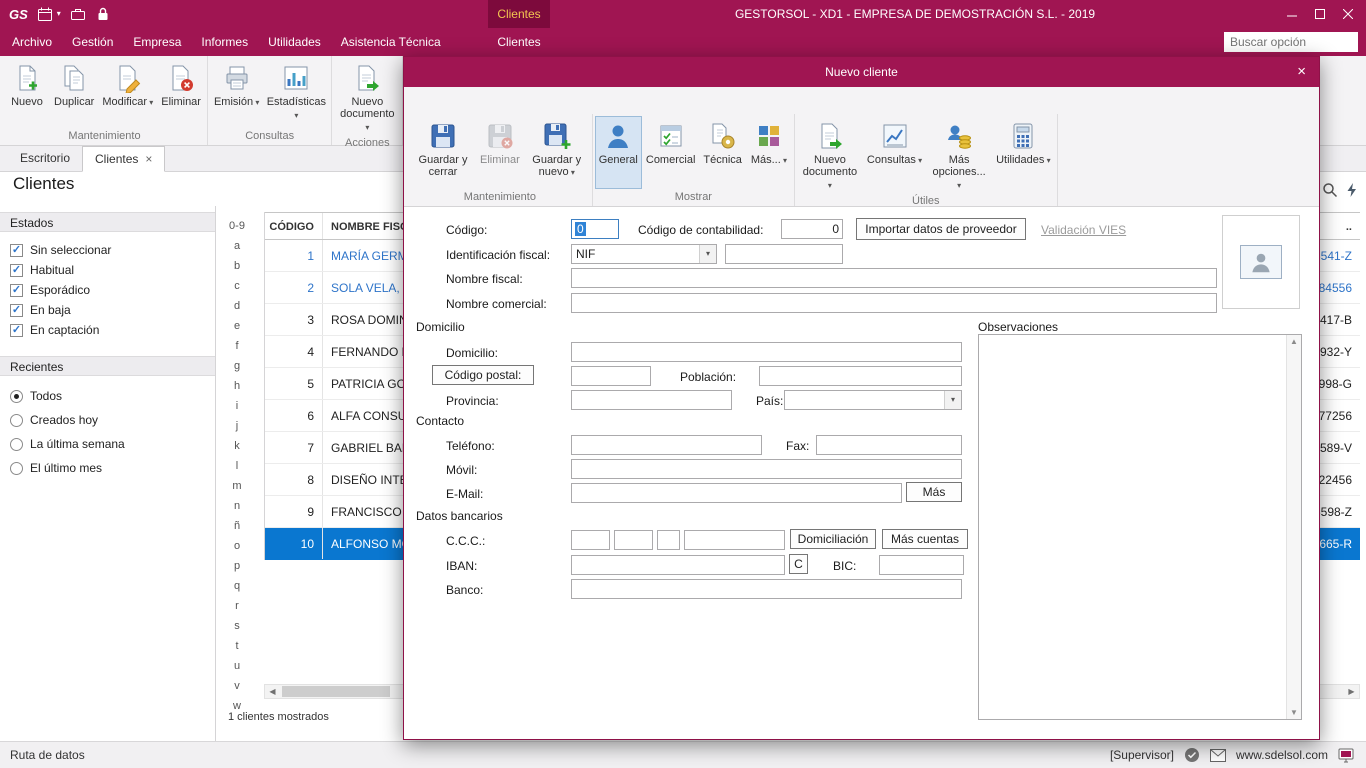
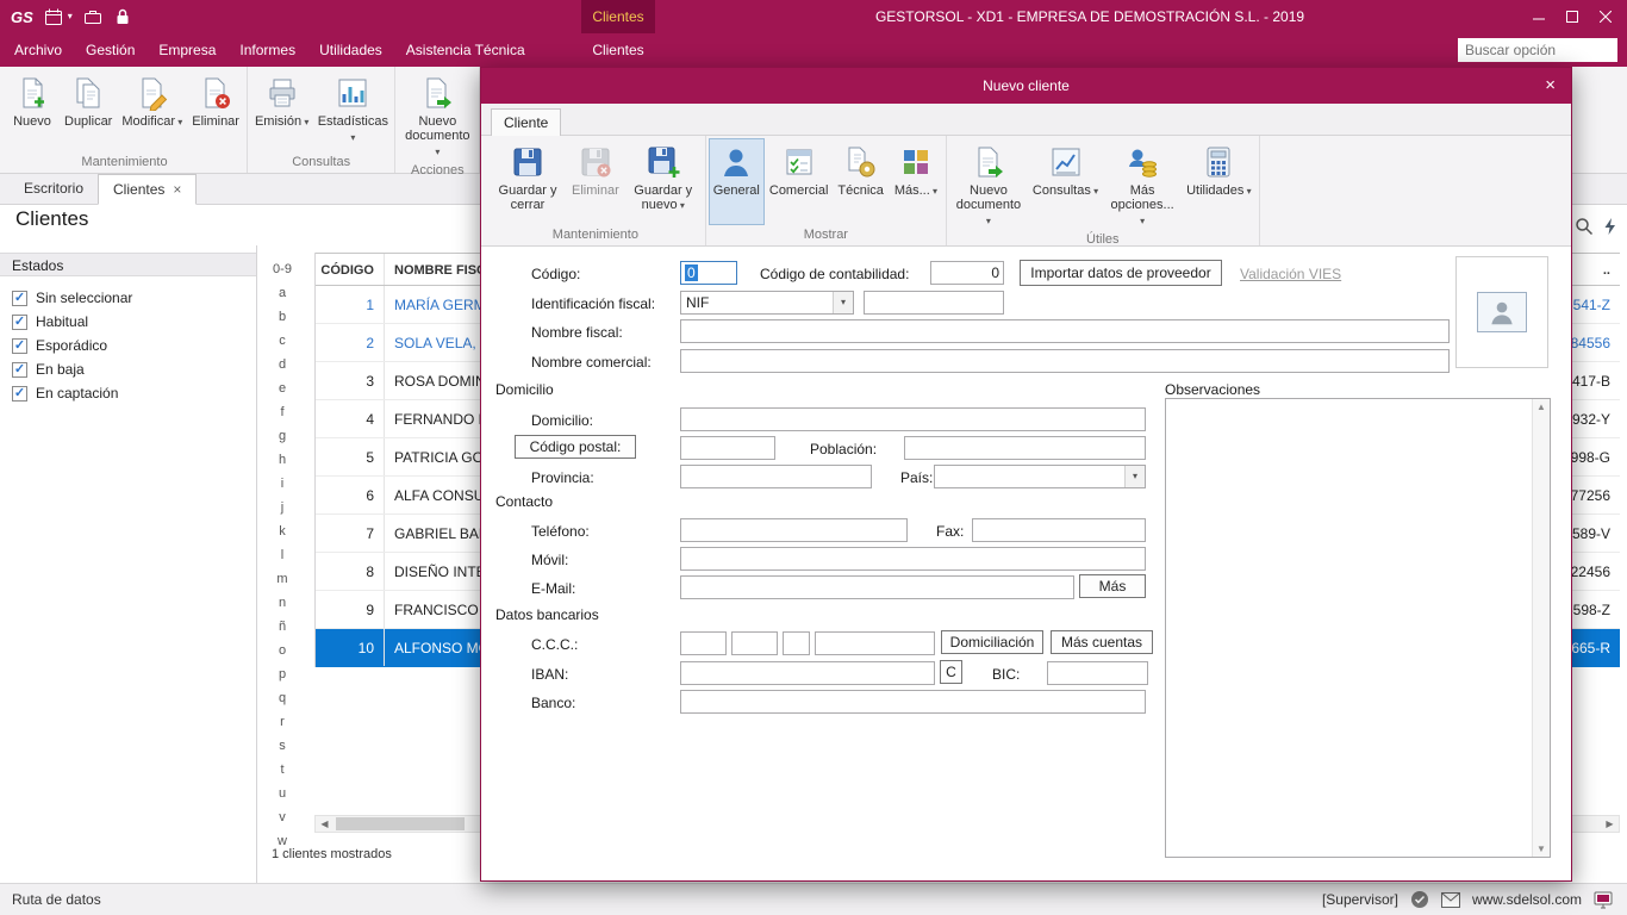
  GS
  ▾
  Clientes
  GESTORSOL - XD1 - EMPRESA DE DEMOSTRACIÓN S.L. - 2019
  Archivo
  Gestión
  Empresa
  Informes
  Utilidades
  Asistencia Técnica
  Clientes
  Buscar opción
  Nuevo
  Duplicar
  Modificar ▾
  Eliminar
  Mantenimiento
  Emisión ▾
  Estadísticas ▾
  Consultas
  Nuevo documento ▾
  Acciones
  Escritorio
  Clientes
  ×
  Clientes
  Estados
  ✓
  Sin seleccionar
  ✓
  Habitual
  ✓
  Esporádico
  ✓
  En baja
  ✓
  En captación
- Recientes
- Todos
- Creados hoy
- La última semana
- El último mes
  0-9
  a
  b
  c
  d
  e
  f
  g
  h
  i
  j
  k
  l
  m
  n
  ñ
  o
  p
  q
  r
  s
  t
  u
  v
  w
  CÓDIGO
  NOMBRE FIS
  ..
  1
  MARÍA GER
  541-Z
  2
  SOLA VELA,
  84556
  3
  ROSA DOMI
  417-B
  4
  FERNANDO
  932-Y
  5
  PATRICIA GO
  998-G
  6
  ALFA CONS
  77256
  7
  GABRIEL BA
  589-V
  8
  DISEÑO INT
  22456
  9
  FRANCISCO
  598-Z
  10
  ALFONSO M
  665-R
  ◀
  ▶
  1 clientes mostrados
  Nuevo cliente
  ×
+ Cliente
  Guardar y cerrar
  Eliminar
  Guardar y nuevo ▾
  Mantenimiento
  General
  Comercial
  Técnica
  Más... ▾
  Mostrar
  Nuevo documento ▾
  Consultas ▾
  Más opciones... ▾
  Utilidades ▾
  Útiles
  Código:
  0
  Código de contabilidad:
  0
  Importar datos de proveedor
  Validación VIES
  Identificación fiscal:
  NIF
  ▾
  Nombre fiscal:
  Nombre comercial:
  Domicilio
  Domicilio:
  Código postal:
  Población:
  Provincia:
  País:
  ▾
  Observaciones
  ▲
  ▼
  Contacto
  Teléfono:
  Fax:
  Móvil:
  E-Mail:
  Más
  Datos bancarios
  C.C.C.:
  Domiciliación
  Más cuentas
  IBAN:
  C
  BIC:
  Banco:
  Ruta de datos
  [Supervisor]
  www.sdelsol.com
